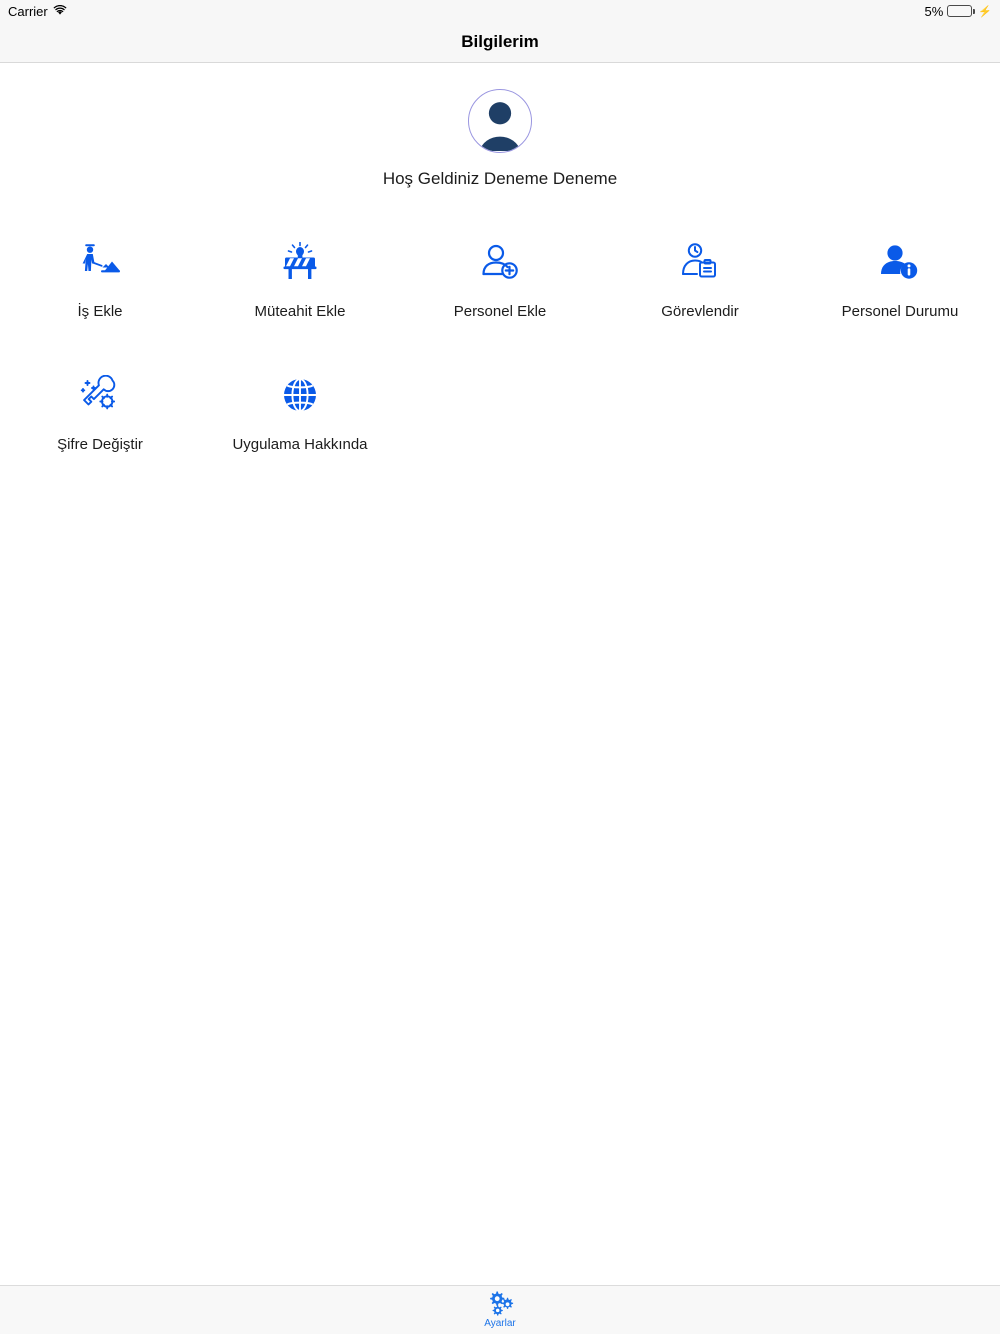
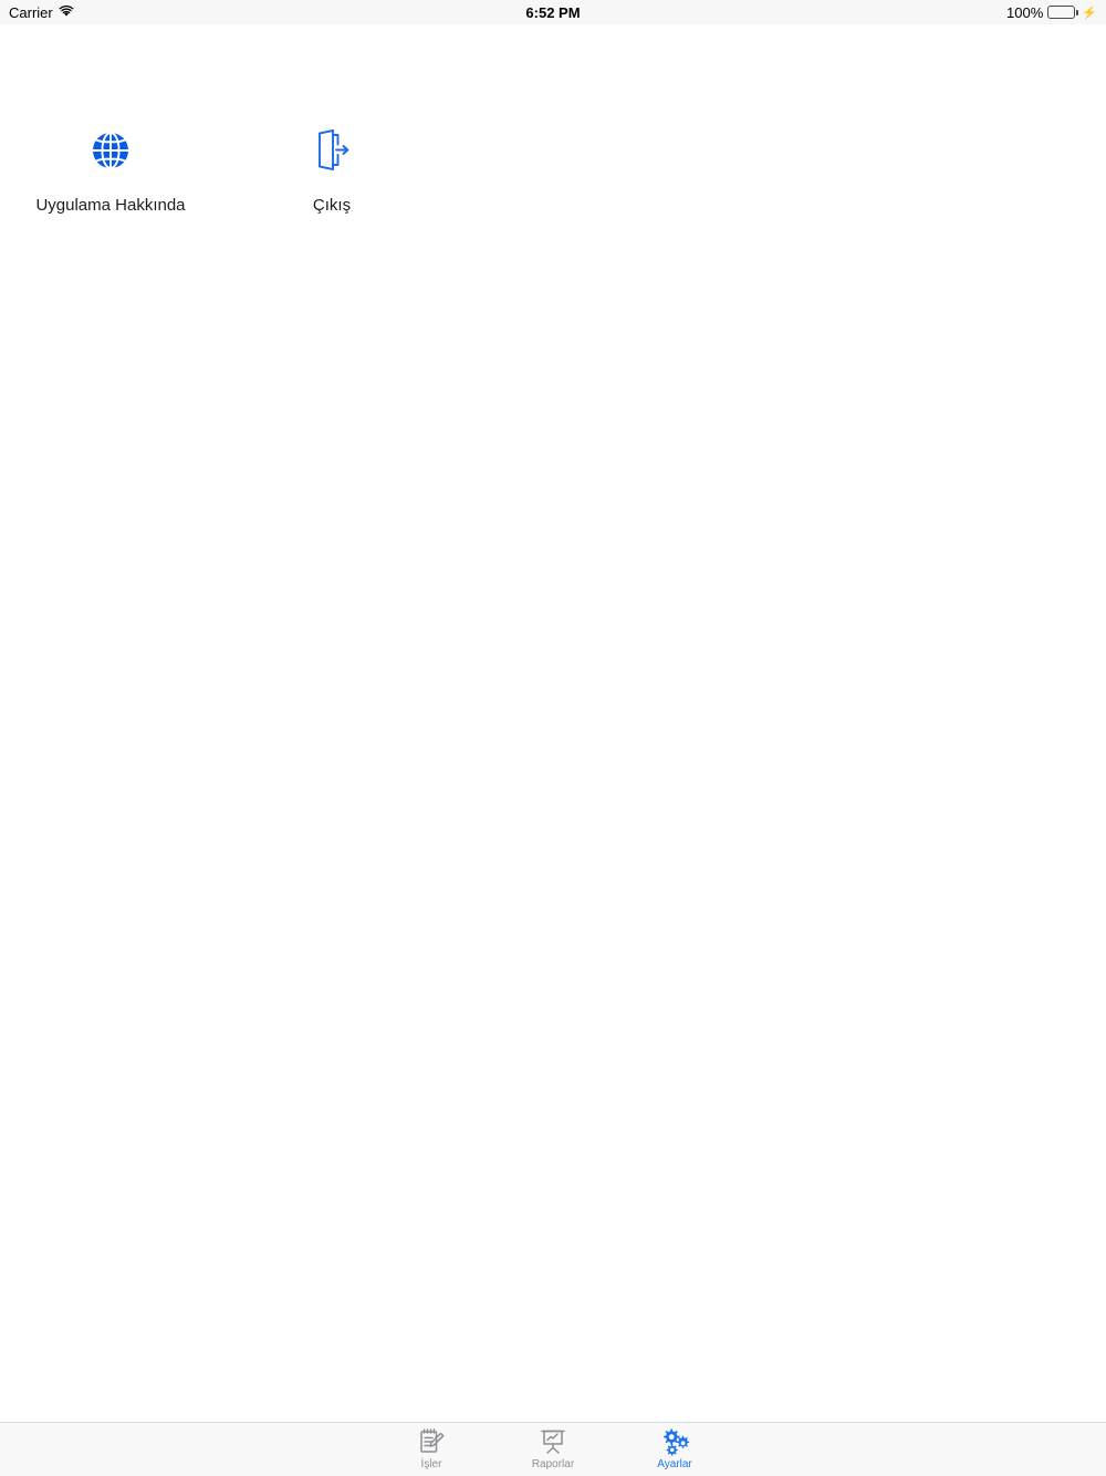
  Carrier
+ 6:52 PM
- 5%
+ 100%
  ⚡
- Bilgilerim
- Hoş Geldiniz Deneme Deneme
- İş Ekle
- Müteahit Ekle
- Personel Ekle
- Görevlendir
- Personel Durumu
- Şifre Değiştir
  Uygulama Hakkında
+ Çıkış
+ İşler
+ Raporlar
  Ayarlar
